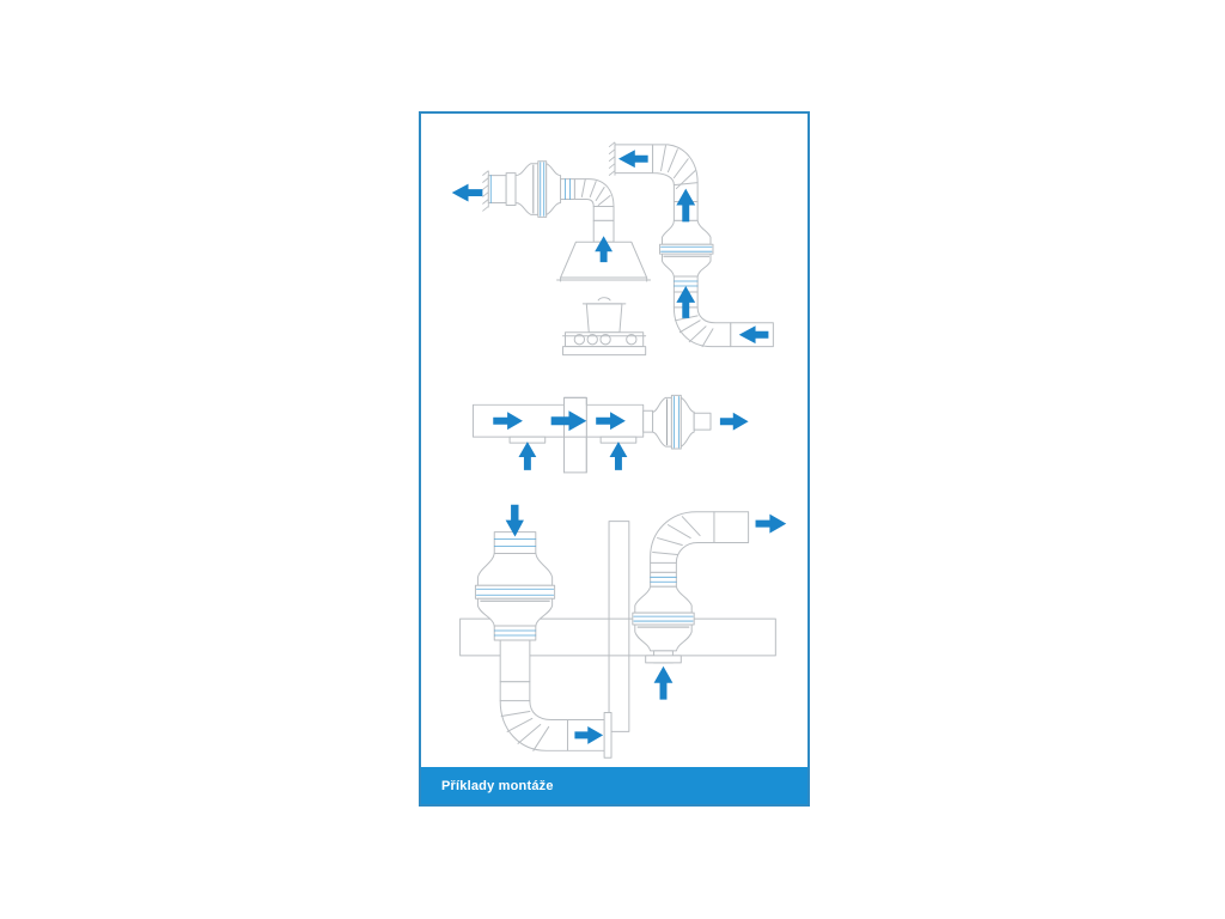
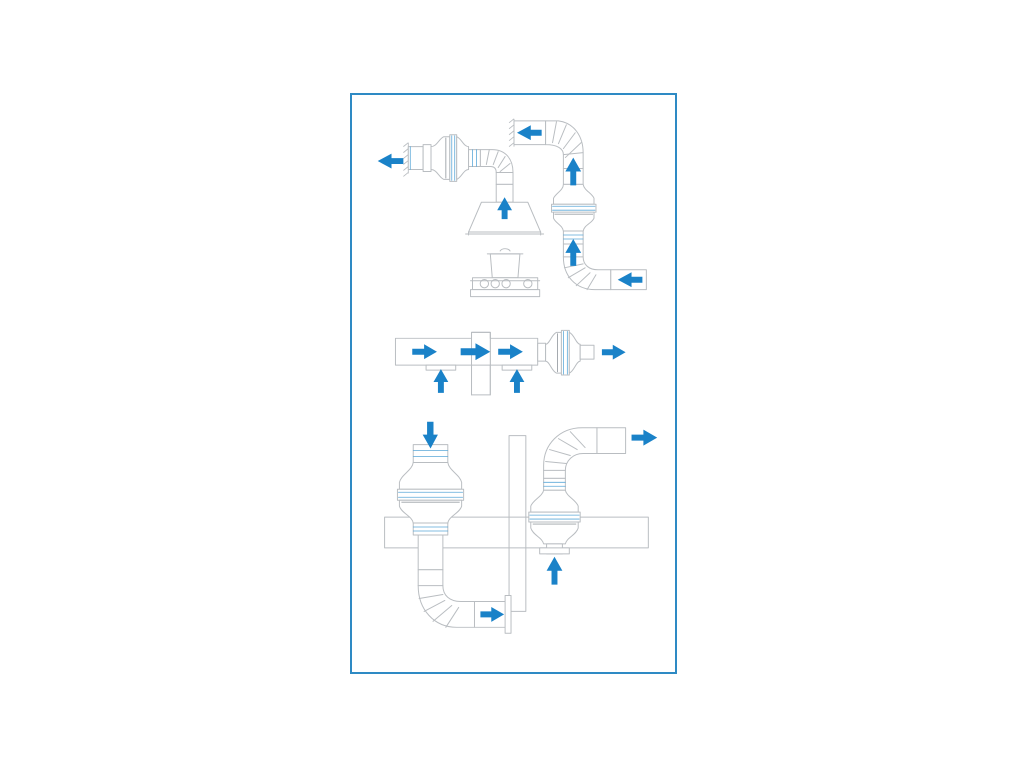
- Příklady montáže
